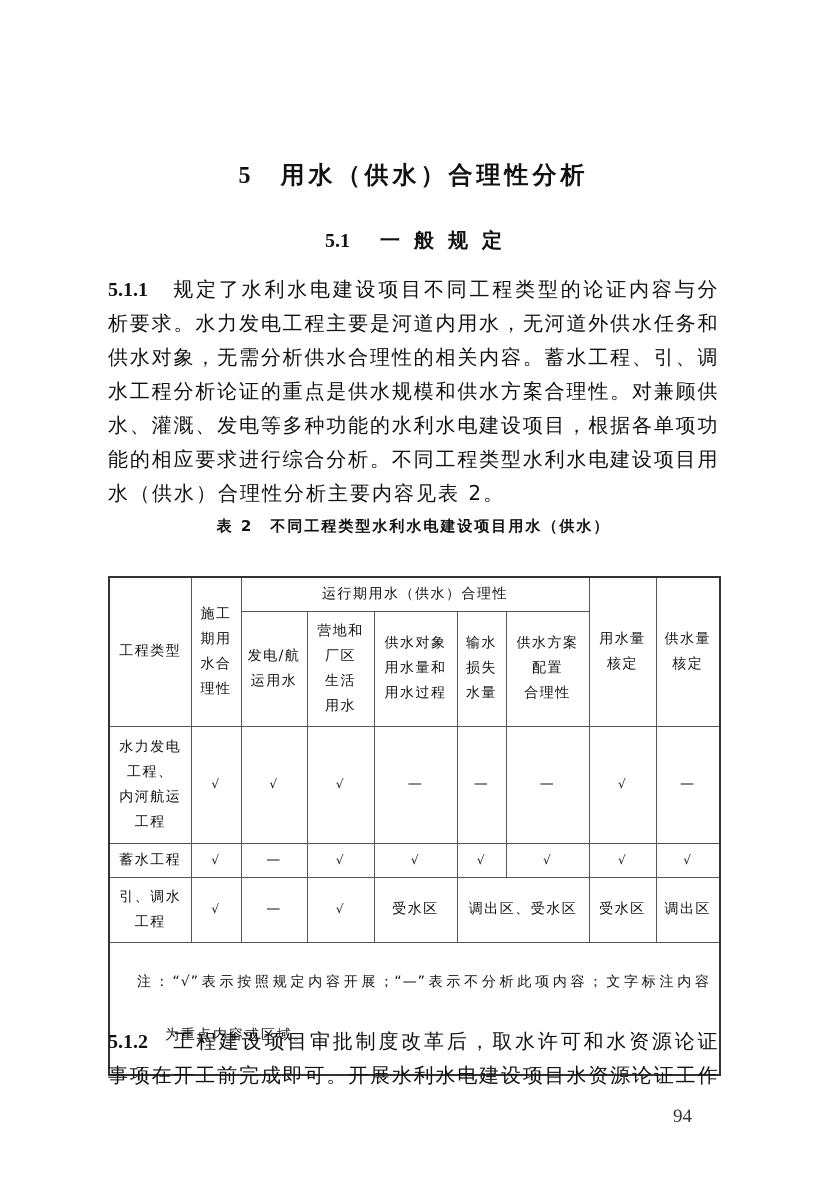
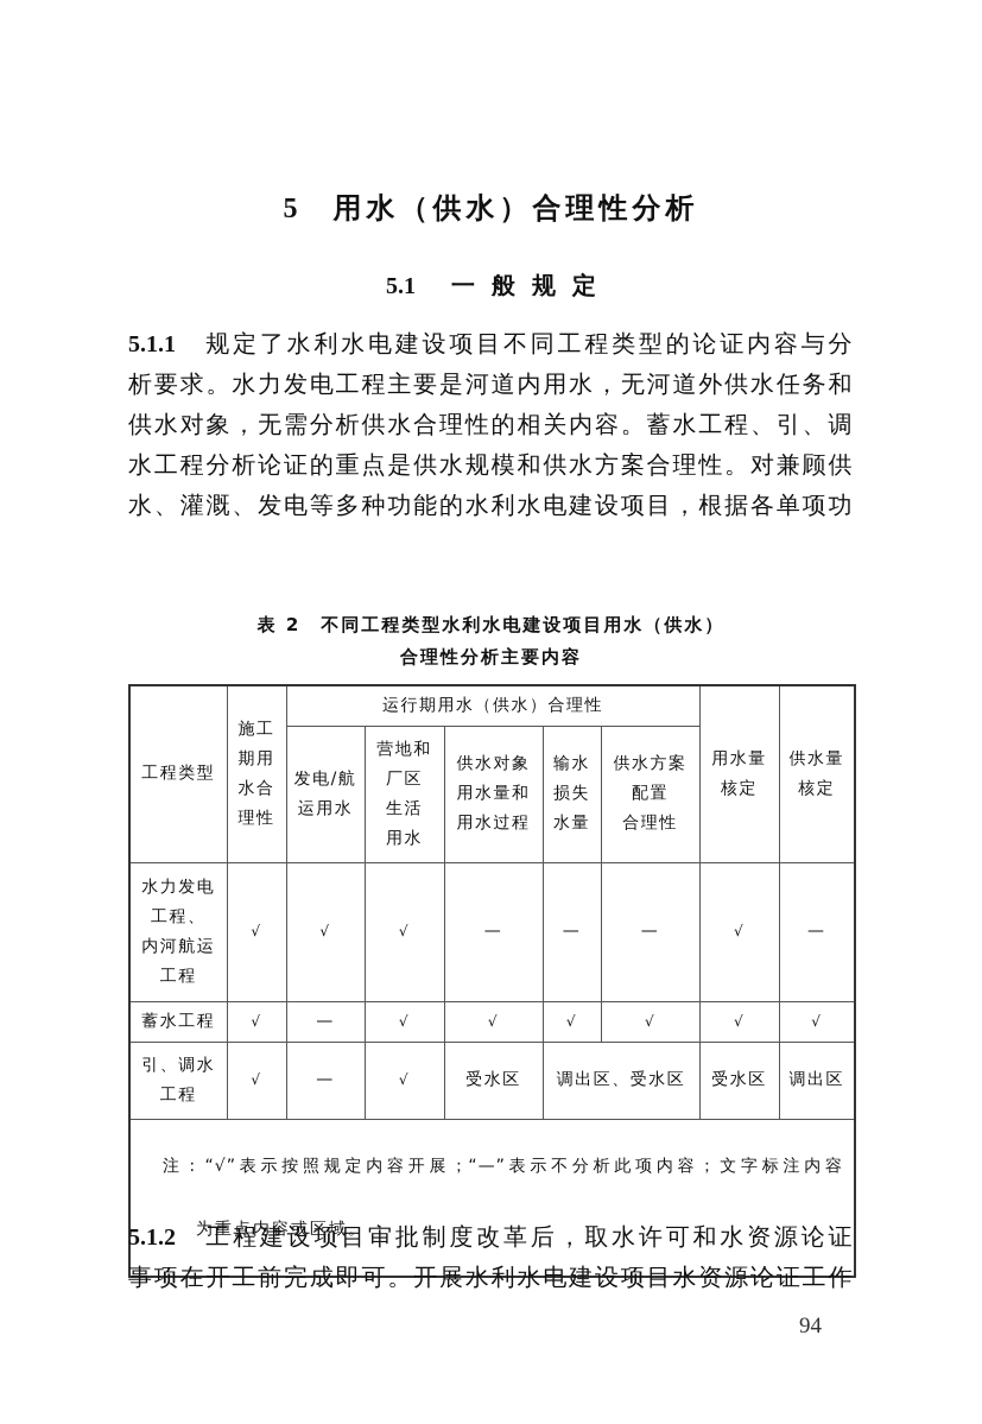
  5 用水（供水）合理性分析
  5.1 一般规定
  5.1.1 规定了水利水电建设项目不同工程类型的论证内容与分
  析要求。水力发电工程主要是河道内用水，无河道外供水任务和
  供水对象，无需分析供水合理性的相关内容。蓄水工程、引、调
  水工程分析论证的重点是供水规模和供水方案合理性。对兼顾供
  水、灌溉、发电等多种功能的水利水电建设项目，根据各单项功
- 能的相应要求进行综合分析。不同工程类型水利水电建设项目用
- 水（供水）合理性分析主要内容见表 2。
  表 2 不同工程类型水利水电建设项目用水（供水）
+ 合理性分析主要内容
  工程类型	施工 期用 水合 理性	运行期用水（供水）合理性	用水量 核定	供水量 核定
  发电/航 运用水	营地和 厂区 生活 用水	供水对象 用水量和 用水过程	输水 损失 水量	供水方案 配置 合理性
  水力发电 工程、 内河航运 工程	√	√	√	—	—	—	√	—
  蓄水工程	√	—	√	√	√	√	√	√
  引、调水 工程	√	—	√	受水区	调出区、受水区	受水区	调出区
  注：“√”表示按照规定内容开展；“—”表示不分析此项内容；文字标注内容 为重点内容或区域。
  5.1.2 工程建设项目审批制度改革后，取水许可和水资源论证
  事项在开工前完成即可。开展水利水电建设项目水资源论证工作
  94
